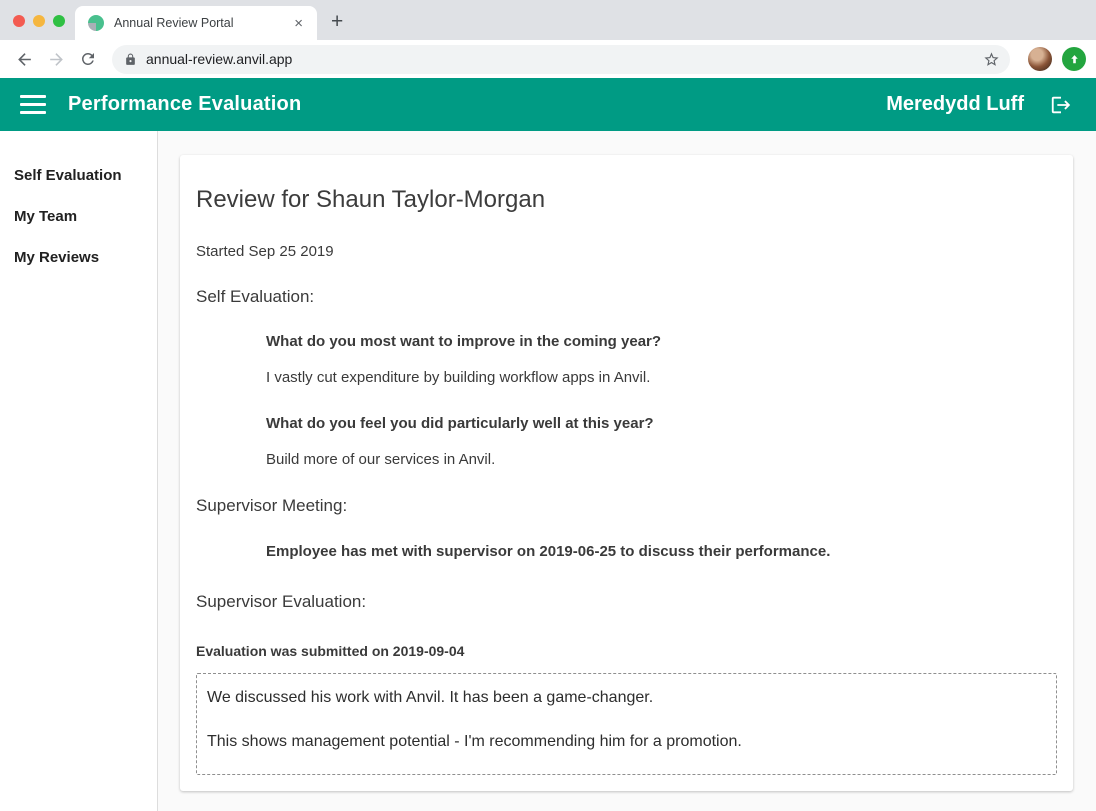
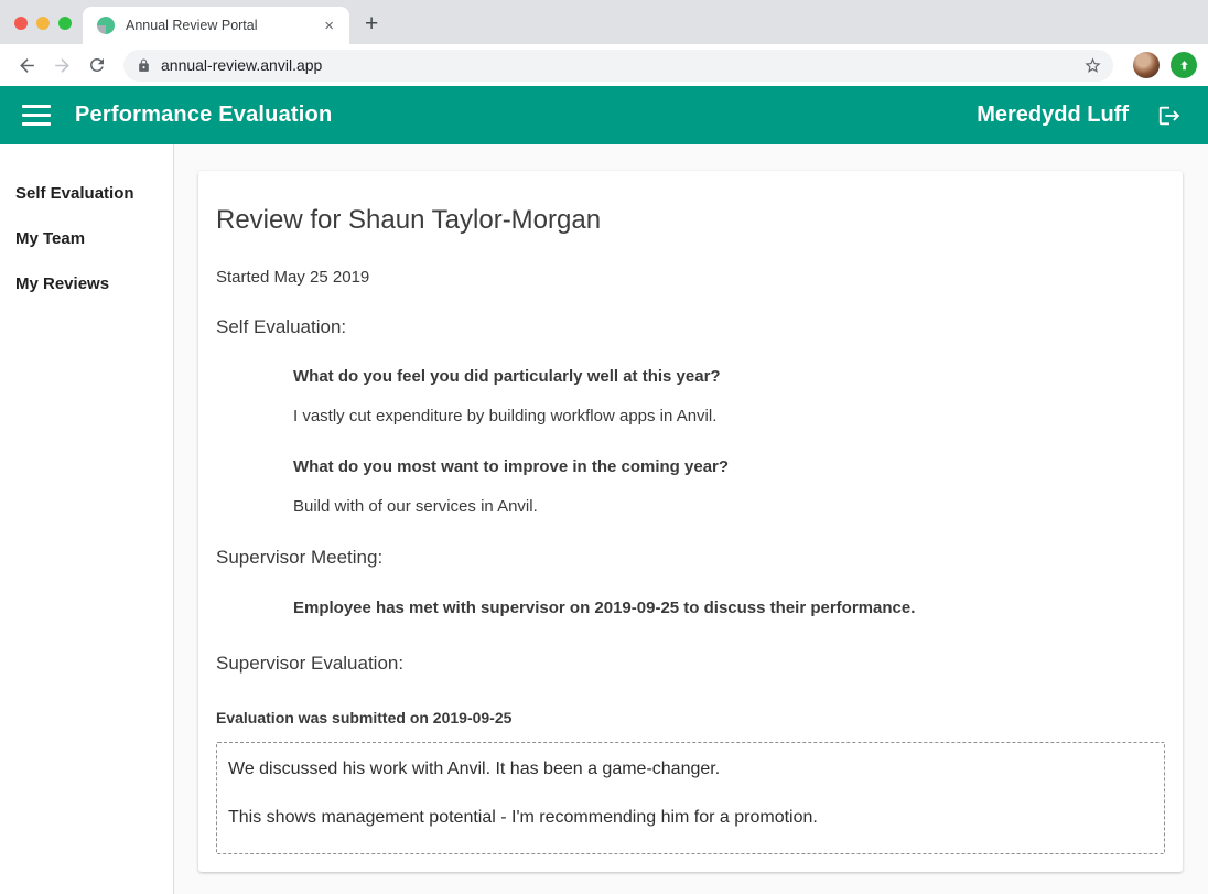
  Annual Review Portal
  ×
  +
  annual-review.anvil.app
  Performance Evaluation
  Meredydd Luff
  Self Evaluation
  My Team
  My Reviews
  Review for Shaun Taylor-Morgan
- Started Sep 25 2019
+ Started May 25 2019
  Self Evaluation:
- What do you most want to improve in the coming year?
+ What do you feel you did particularly well at this year?
  I vastly cut expenditure by building workflow apps in Anvil.
- What do you feel you did particularly well at this year?
+ What do you most want to improve in the coming year?
- Build more of our services in Anvil.
+ Build with of our services in Anvil.
  Supervisor Meeting:
- Employee has met with supervisor on 2019-06-25 to discuss their performance.
+ Employee has met with supervisor on 2019-09-25 to discuss their performance.
  Supervisor Evaluation:
- Evaluation was submitted on 2019-09-04
+ Evaluation was submitted on 2019-09-25
  We discussed his work with Anvil. It has been a game-changer.
  This shows management potential - I'm recommending him for a promotion.
